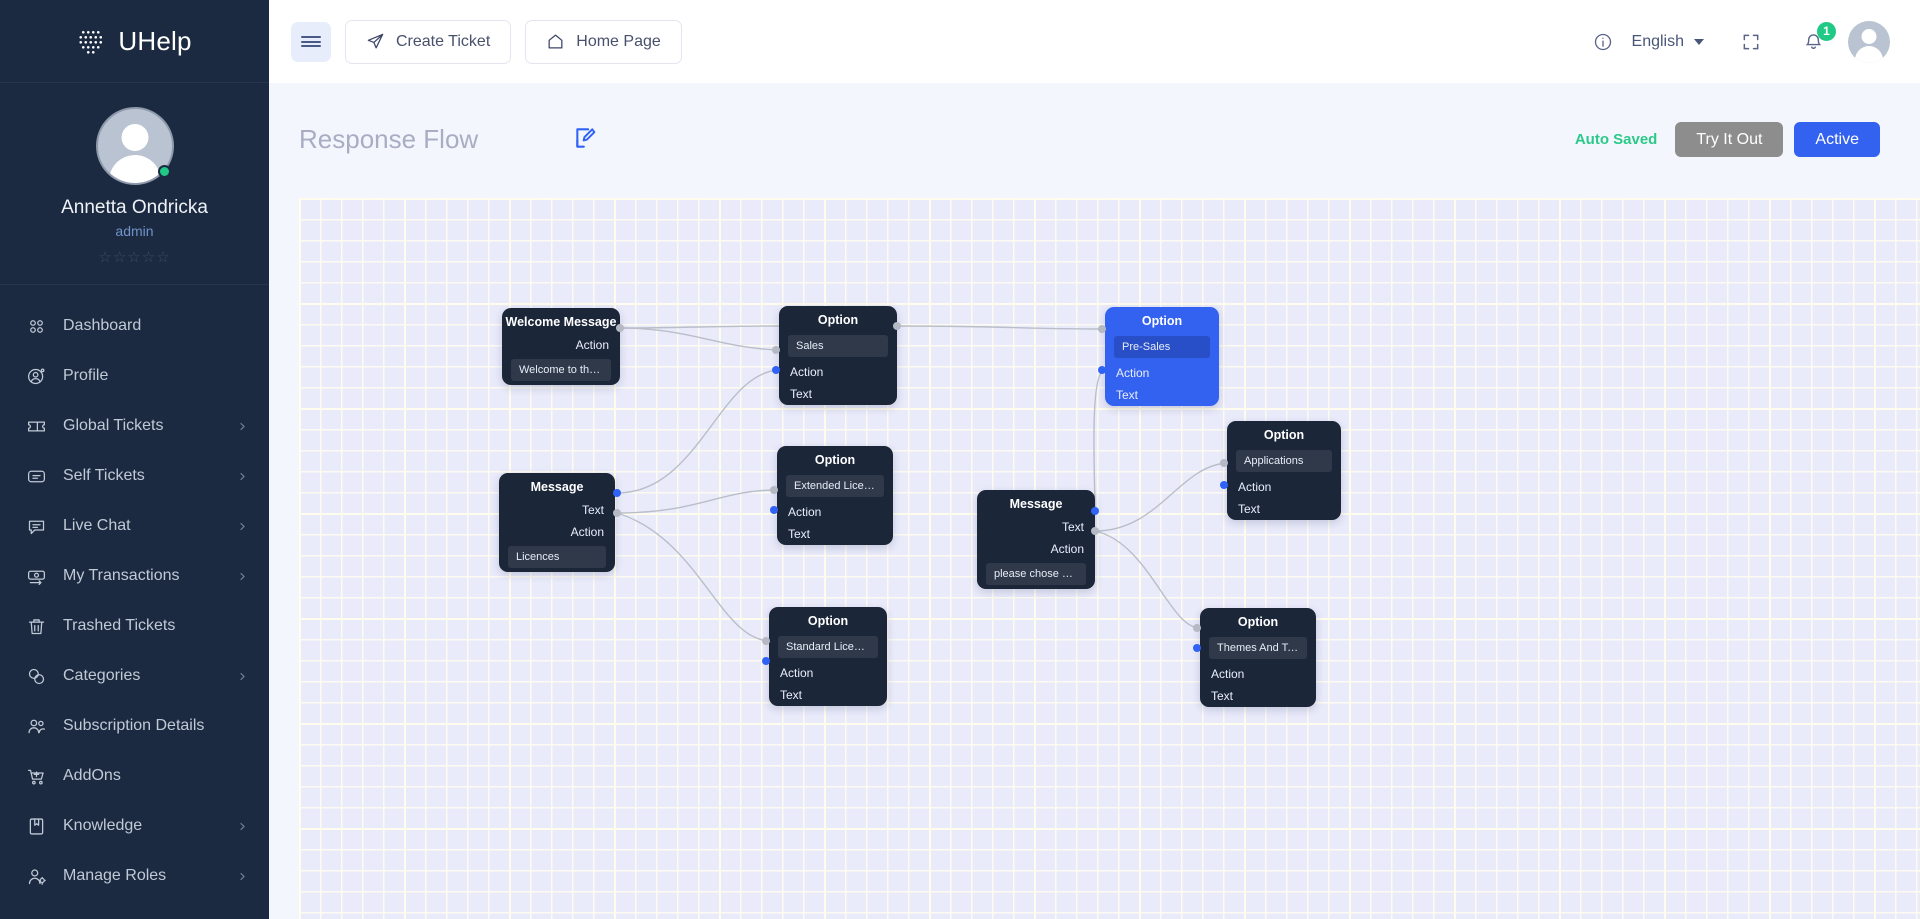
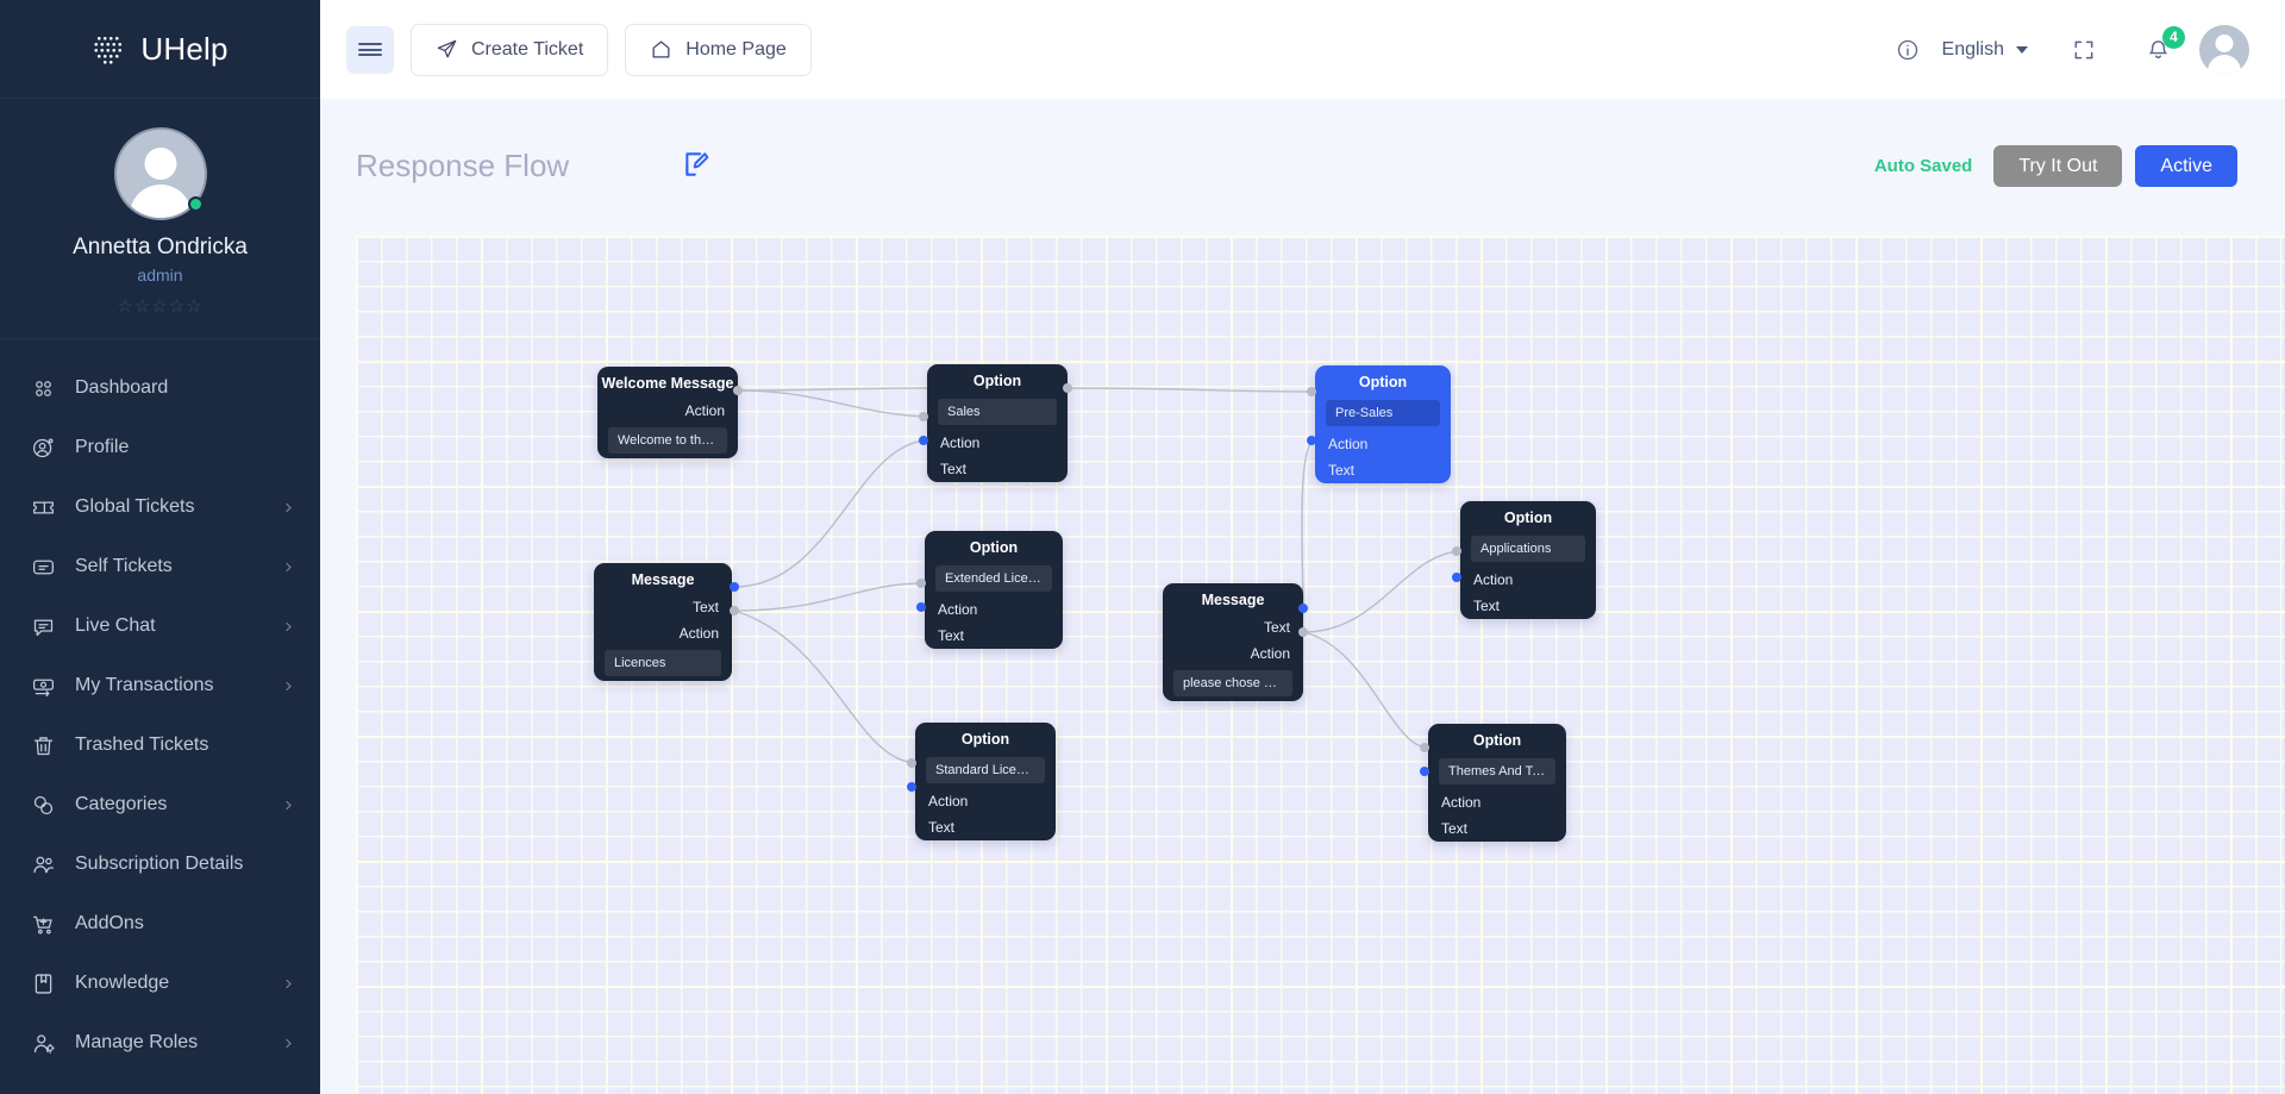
  UHelp
  Annetta Ondricka
  admin
  ☆☆☆☆☆
  Dashboard
  Profile
  Global Tickets
  Self Tickets
  Live Chat
  My Transactions
  Trashed Tickets
  Categories
  Subscription Details
  AddOns
  Knowledge
  Manage Roles
  Create Ticket
  Home Page
  English
- 1
+ 4
  Response Flow
  Auto Saved
  Try It Out
  Active
  Welcome Message
  Action
  Message
  Text
  Action
  Licences
  Option
  Sales
  Action
  Text
  Option
  Extended Licence
  Action
  Text
  Option
  Standard Licences
  Action
  Text
  Option
  Pre-Sales
  Action
  Text
  Message
  Text
  Action
  please chose an o
  Option
  Applications
  Action
  Text
  Option
  Themes And Temp
  Action
  Text
